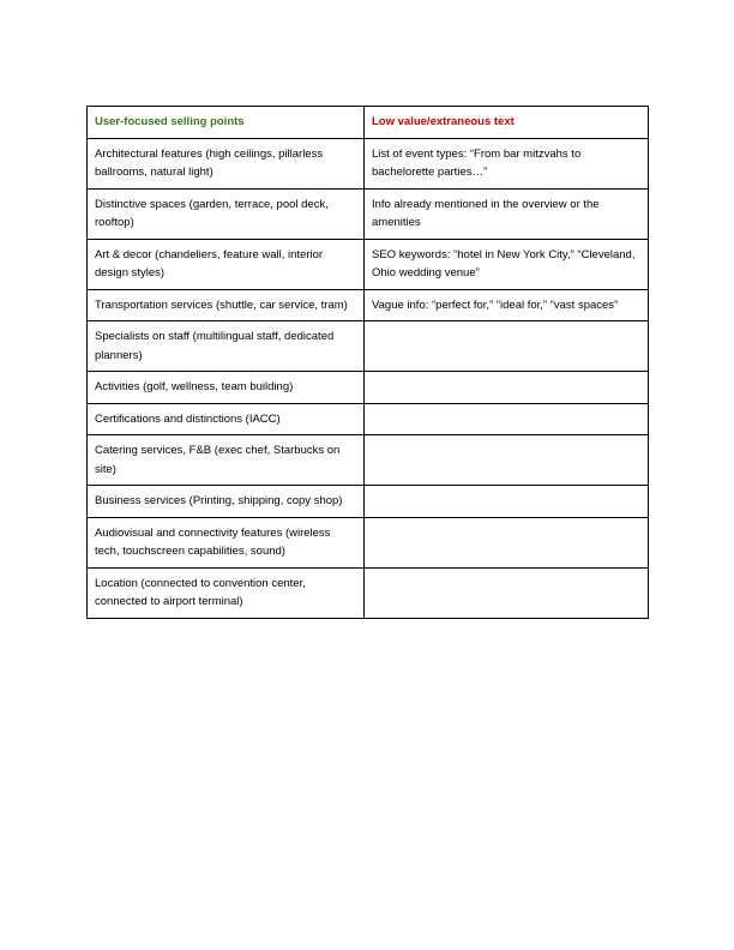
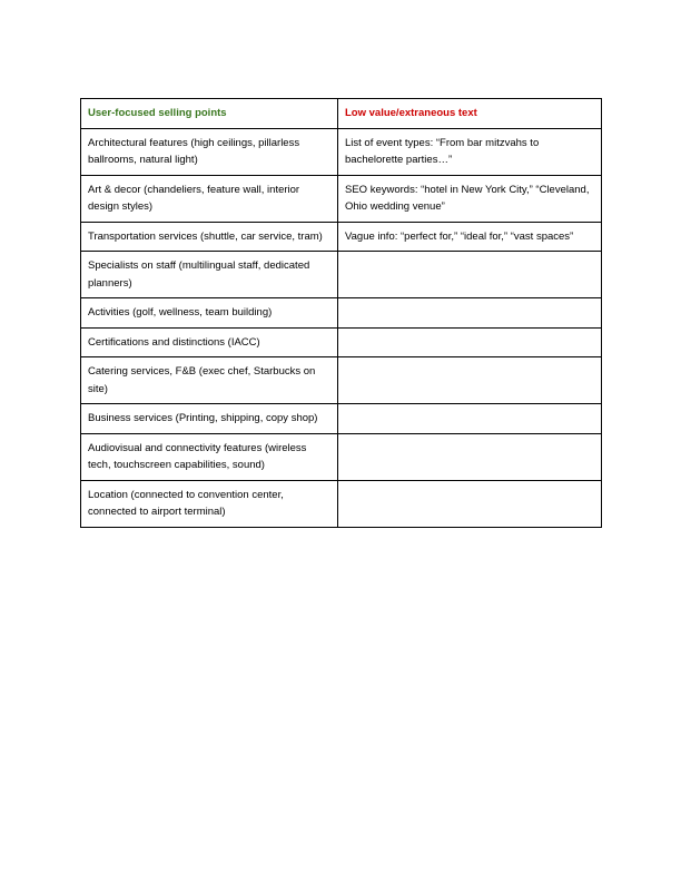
  User-focused selling points	Low value/extraneous text
  Architectural features (high ceilings, pillarless ballrooms, natural light)	List of event types: “From bar mitzvahs to bachelorette parties…”
- Distinctive spaces (garden, terrace, pool deck, rooftop)	Info already mentioned in the overview or the amenities
  Art & decor (chandeliers, feature wall, interior design styles)	SEO keywords: “hotel in New York City,” “Cleveland, Ohio wedding venue”
  Transportation services (shuttle, car service, tram)	Vague info: “perfect for,” “ideal for,” “vast spaces”
  Specialists on staff (multilingual staff, dedicated planners)
  Activities (golf, wellness, team building)
  Certifications and distinctions (IACC)
  Catering services, F&B (exec chef, Starbucks on site)
  Business services (Printing, shipping, copy shop)
  Audiovisual and connectivity features (wireless tech, touchscreen capabilities, sound)
  Location (connected to convention center, connected to airport terminal)
